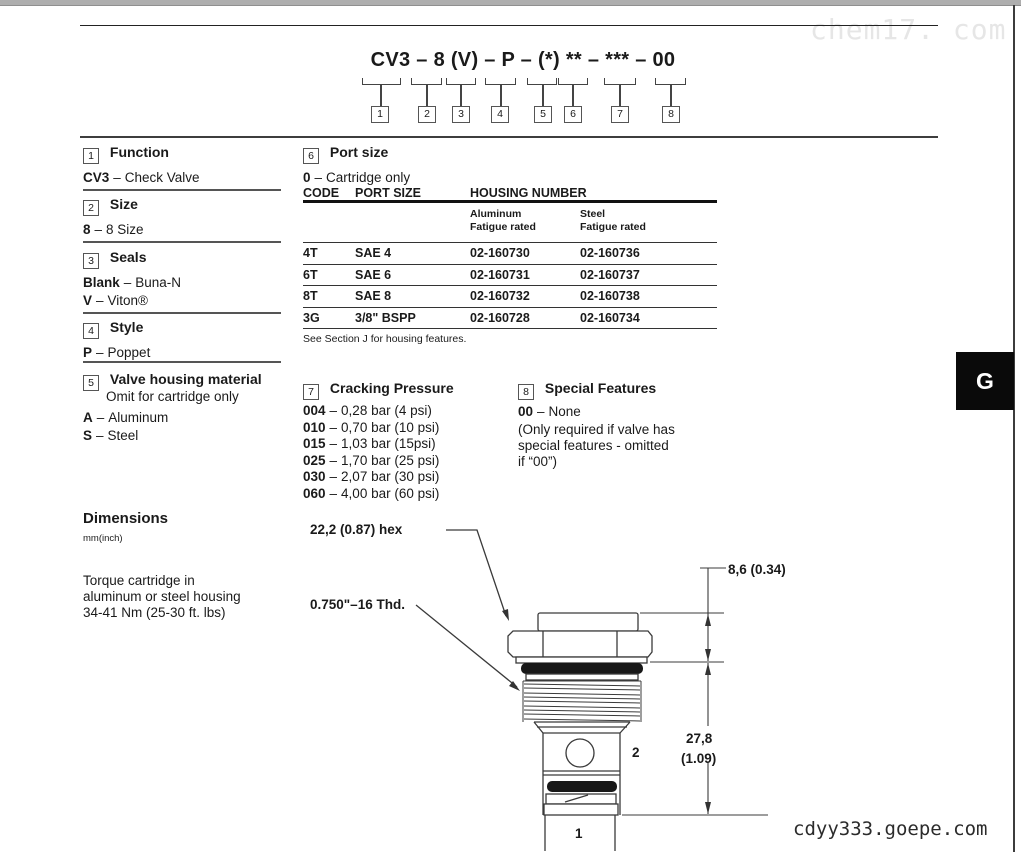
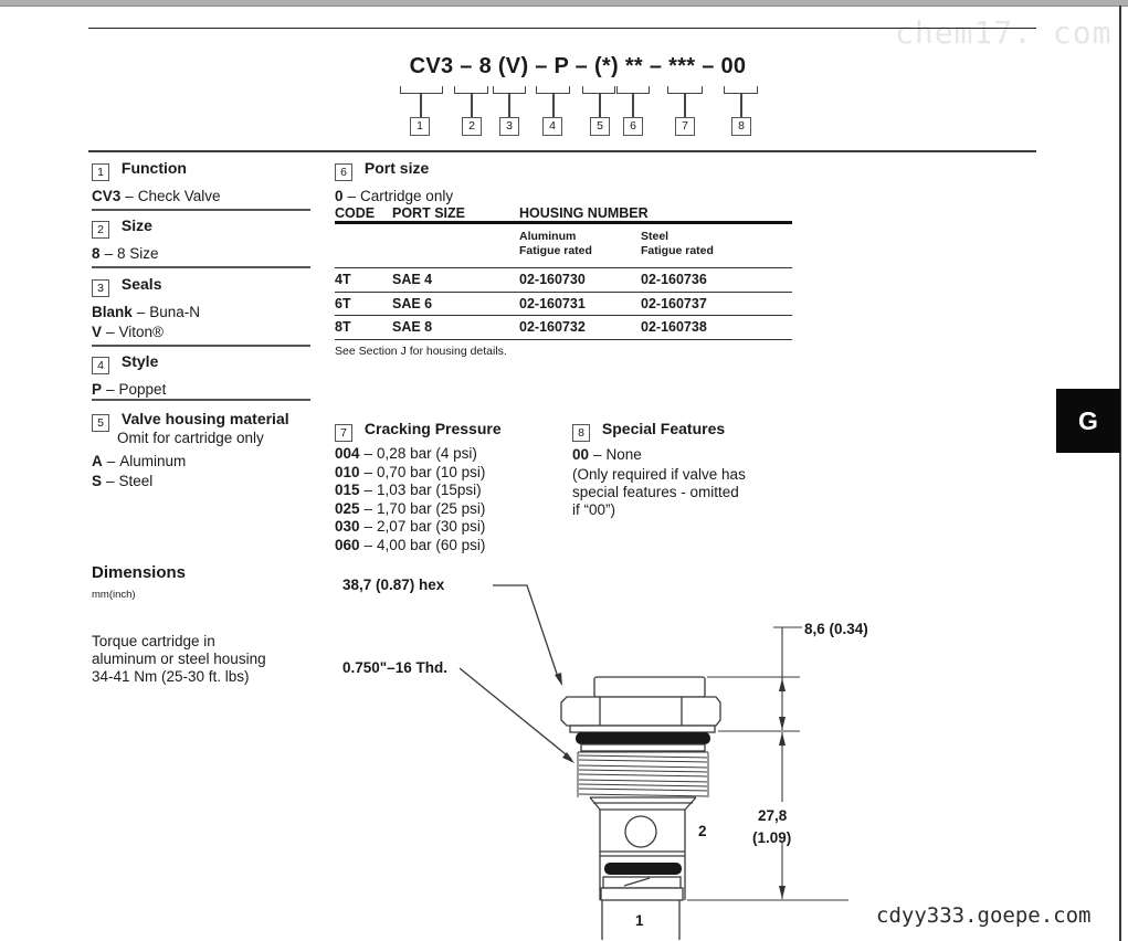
  chem17. com
  cdyy333.goepe.com
  G
  CV3 – 8 (V) – P – (*) ** – *** – 00
  1
  2
  3
  4
  5
  6
  7
  8
  1 Function
  CV3 – Check Valve
  2 Size
  8 – 8 Size
  3 Seals
  Blank – Buna-N
  V – Viton®
  4 Style
  P – Poppet
  5 Valve housing material
  Omit for cartridge only
  A – Aluminum
  S – Steel
  Dimensions
  mm(inch)
  Torque cartridge in
  aluminum or steel housing
  34-41 Nm (25-30 ft. lbs)
  6 Port size
  0 – Cartridge only
  CODE
  PORT SIZE
  HOUSING NUMBER
  Aluminum
  Fatigue rated
  Steel
  Fatigue rated
  4T
  SAE 4
  02-160730
  02-160736
  6T
  SAE 6
  02-160731
  02-160737
  8T
  SAE 8
  02-160732
  02-160738
- 3G
- 3/8" BSPP
- 02-160728
- 02-160734
- See Section J for housing features.
+ See Section J for housing details.
  7 Cracking Pressure
  004 – 0,28 bar (4 psi)
  010 – 0,70 bar (10 psi)
  015 – 1,03 bar (15psi)
  025 – 1,70 bar (25 psi)
  030 – 2,07 bar (30 psi)
  060 – 4,00 bar (60 psi)
  8 Special Features
  00 – None
  (Only required if valve has
  special features - omitted
  if “00”)
- 22,2 (0.87) hex
+ 38,7 (0.87) hex
  0.750"–16 Thd.
  8,6 (0.34)
  27,8
  (1.09)
  2
  1
